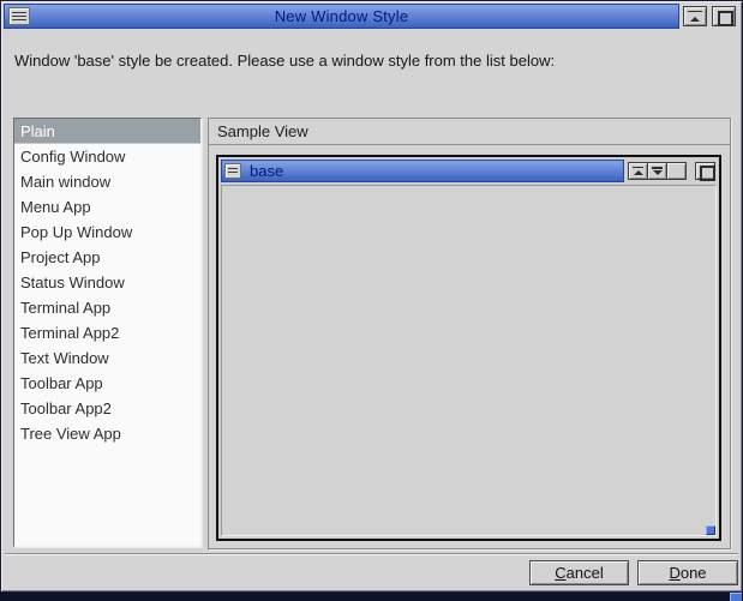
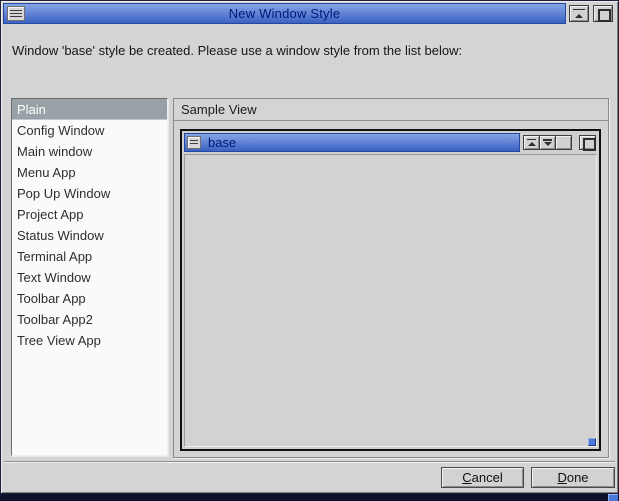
  New Window Style
  Window 'base' style be created. Please use a window style from the list below:
  Plain
  Config Window
  Main window
  Menu App
  Pop Up Window
  Project App
  Status Window
  Terminal App
- Terminal App2
  Text Window
  Toolbar App
  Toolbar App2
  Tree View App
  Sample View
  base
  Cancel
  Done
